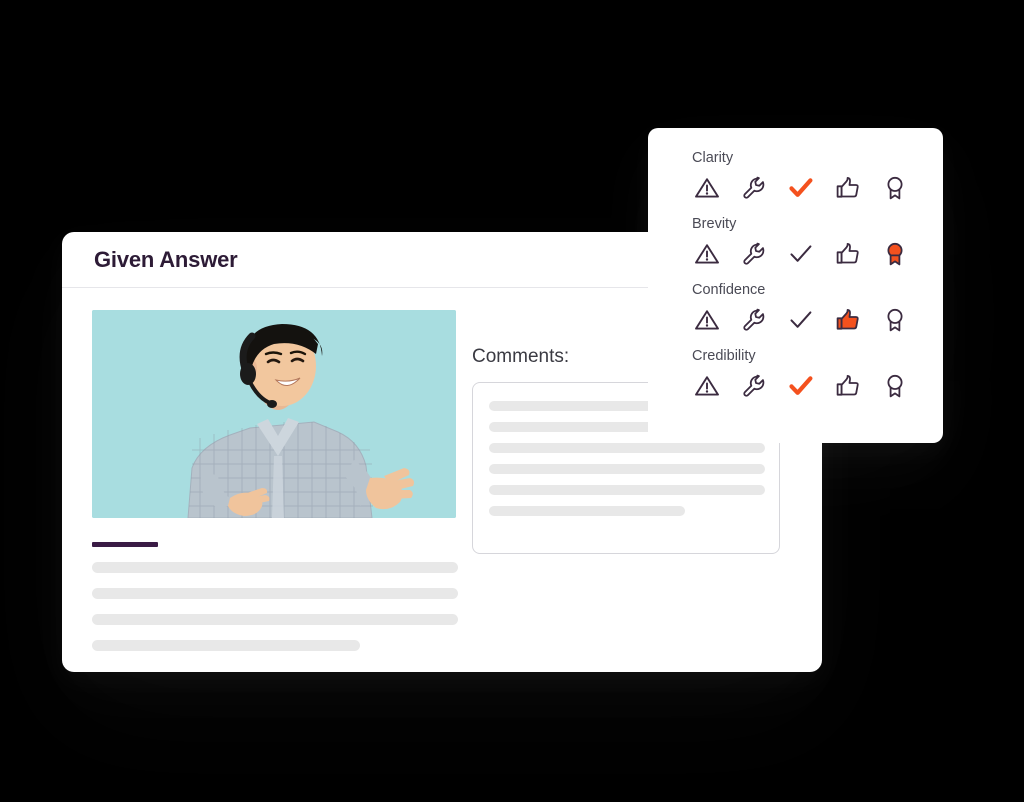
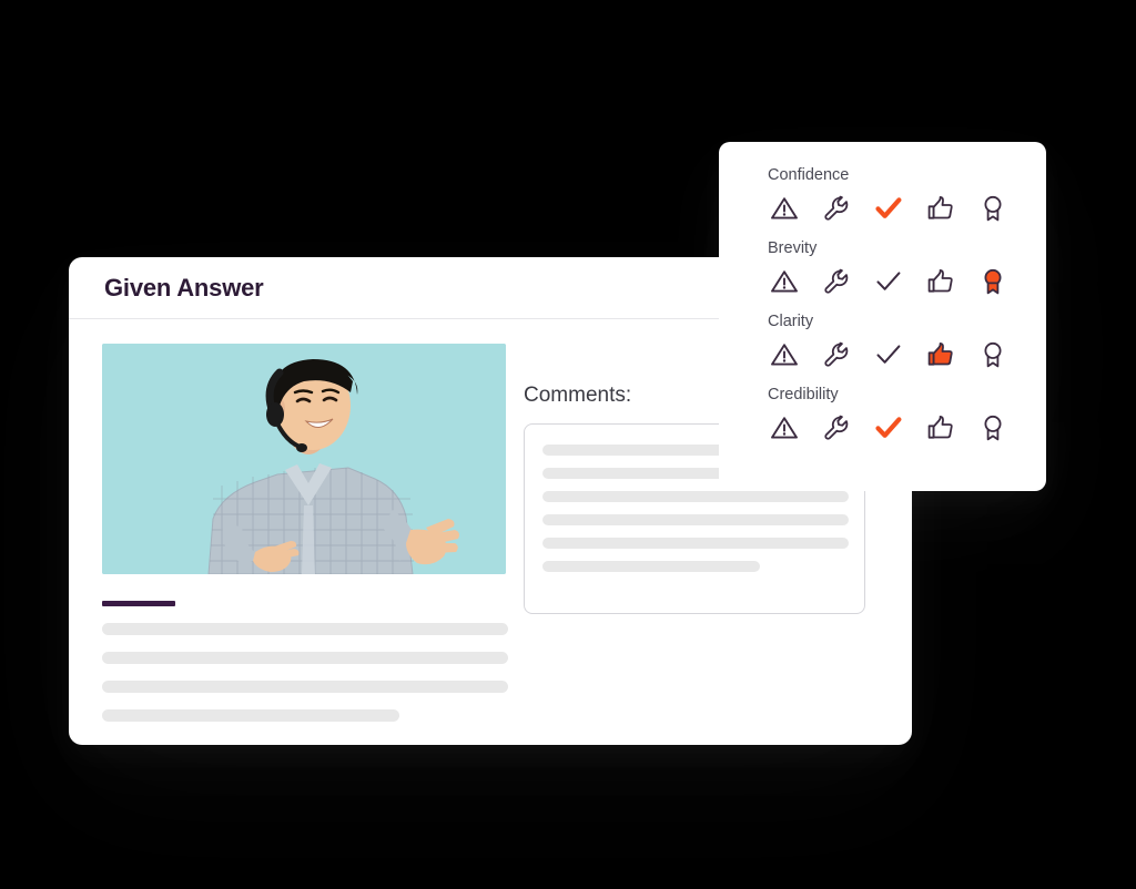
  Given Answer
  Comments:
- Clarity
+ Confidence
  Brevity
- Confidence
+ Clarity
  Credibility
